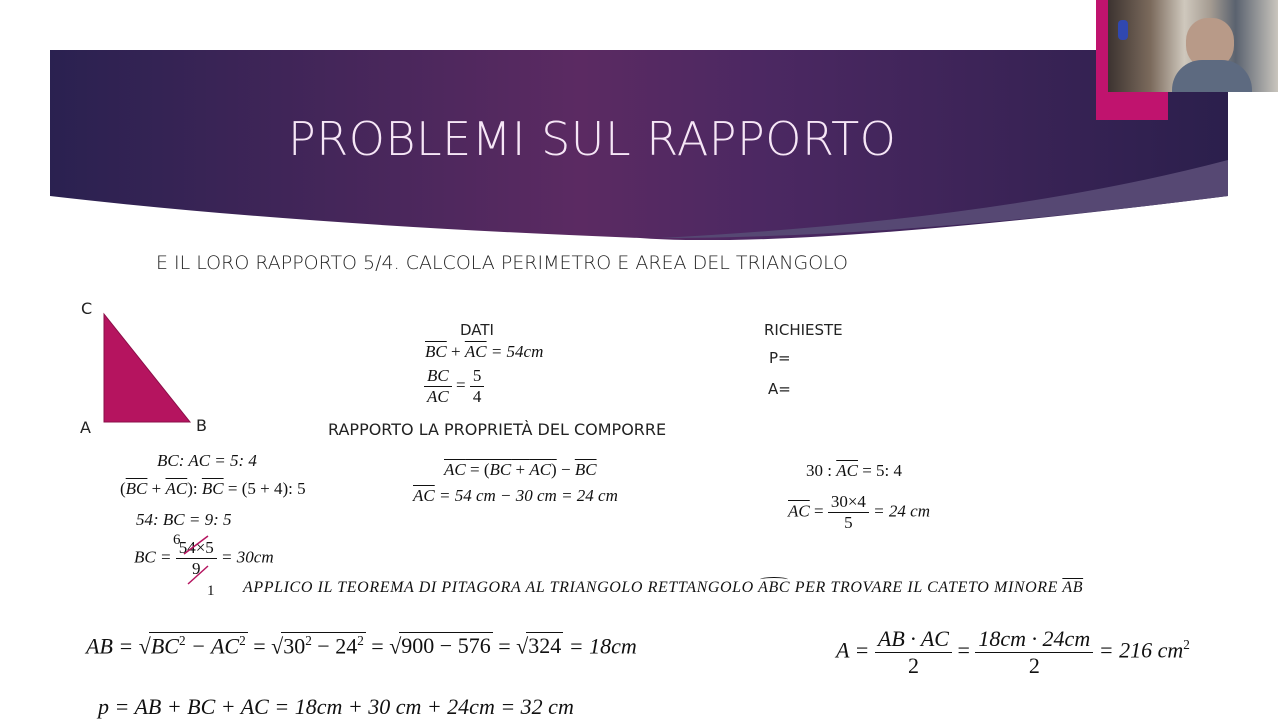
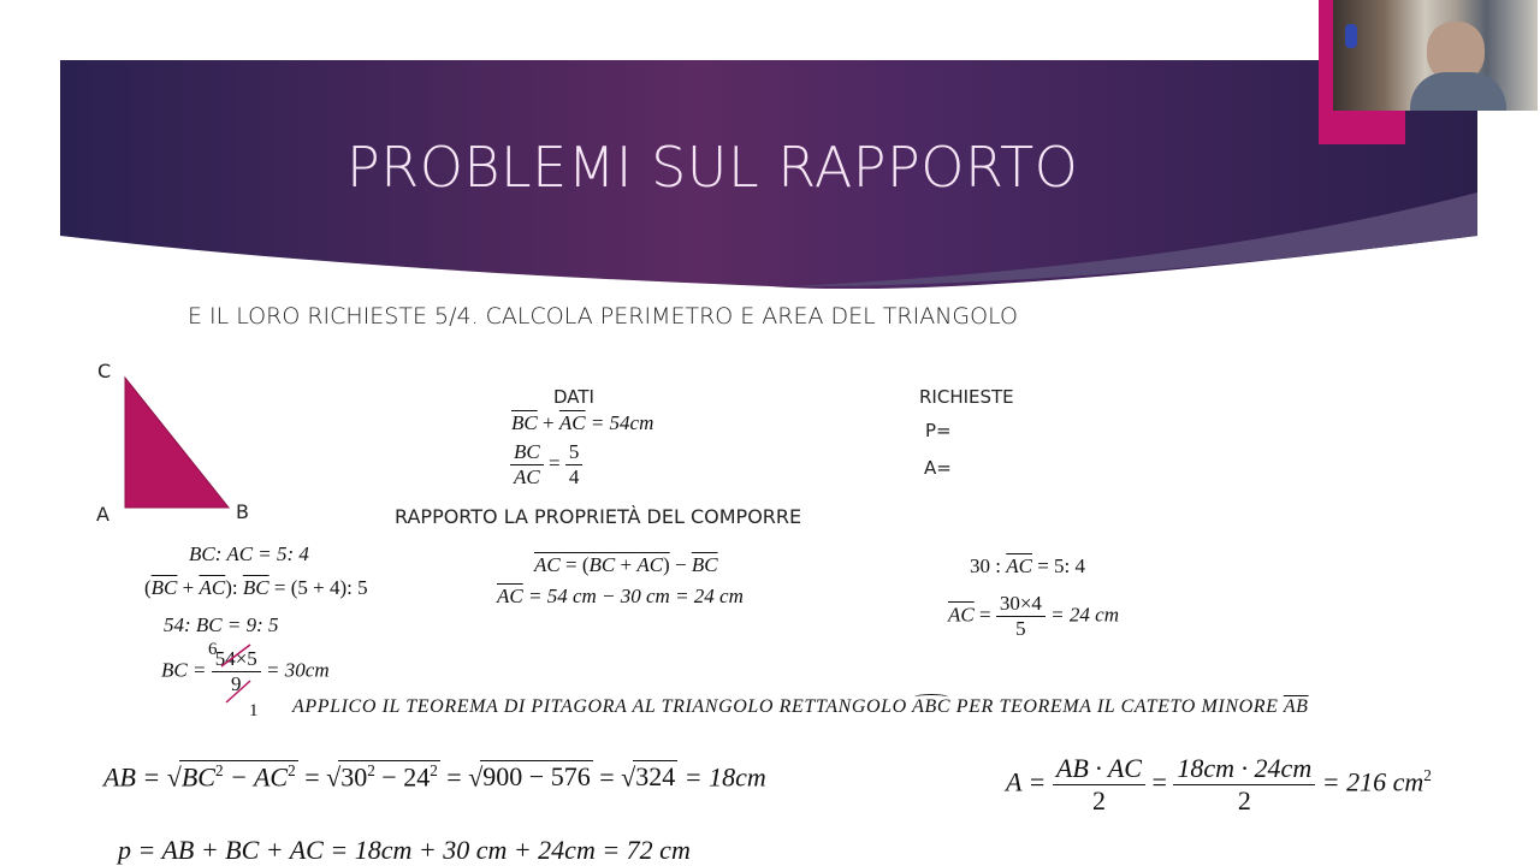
  PROBLEMI SUL RAPPORTO
- E IL LORO RAPPORTO 5/4. CALCOLA PERIMETRO E AREA DEL TRIANGOLO
+ E IL LORO RICHIESTE 5/4. CALCOLA PERIMETRO E AREA DEL TRIANGOLO
  C
  A
  B
  DATI
  BC + AC = 54cm
  BC
  AC
  =
  5
  4
  RICHIESTE
  P=
  A=
  RAPPORTO LA PROPRIETÀ DEL COMPORRE
  BC: AC = 5: 4
  (BC + AC): BC = (5 + 4): 5
  54: BC = 9: 5
  BC =
  5×5
  9
  = 30cm
  6
  1
  AC = (BC + AC) − BC
  AC = 54 cm − 30 cm = 24 cm
  30 : AC = 5: 4
  AC =
  30×4
  5
  = 24 cm
- APPLICO IL TEOREMA DI PITAGORA AL TRIANGOLO RETTANGOLO ABC PER TROVARE IL CATETO MINORE AB
+ APPLICO IL TEOREMA DI PITAGORA AL TRIANGOLO RETTANGOLO ABC PER TEOREMA IL CATETO MINORE AB
  AB = √BC2 − AC2 = √302 − 242 = √900 − 576 = √324 = 18cm
  A =
  AB · AC
  2
  =
  18cm · 24cm
  2
  = 216 cm2
- p = AB + BC + AC = 18cm + 30 cm + 24cm = 32 cm
+ p = AB + BC + AC = 18cm + 30 cm + 24cm = 72 cm
